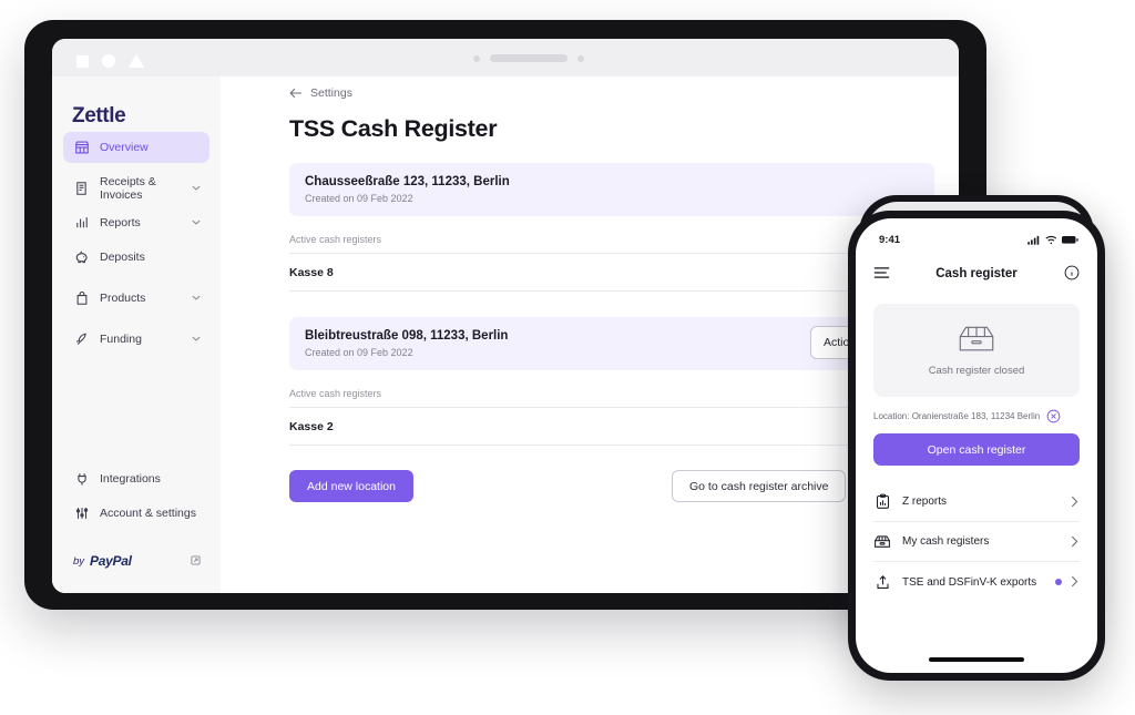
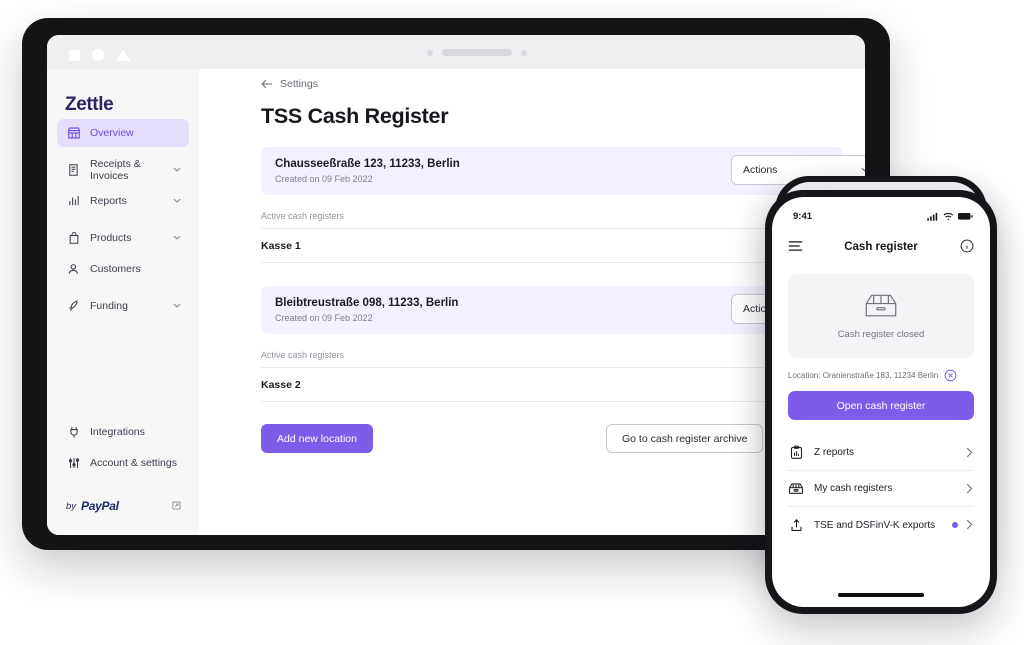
  Zettle
  Overview
  Receipts & Invoices
  Reports
- Deposits
  Products
+ Customers
  Funding
  Integrations
  Account & settings
  by
  PayPal
  Settings
  TSS Cash Register
  Chausseeßraße 123, 11233, Berlin
  Created on 09 Feb 2022
+ Actions
  Active cash registers
- Kasse 8
+ Kasse 1
  Bleibtreustraße 098, 11233, Berlin
  Created on 09 Feb 2022
  Actio
  Active cash registers
  Kasse 2
  Add new location
  Go to cash register archive
  9:41
  Cash register
  Cash register closed
  Location: Oranienstraße 183, 11234 Berlin
  Open cash register
  Z reports
  My cash registers
  TSE and DSFinV-K exports
